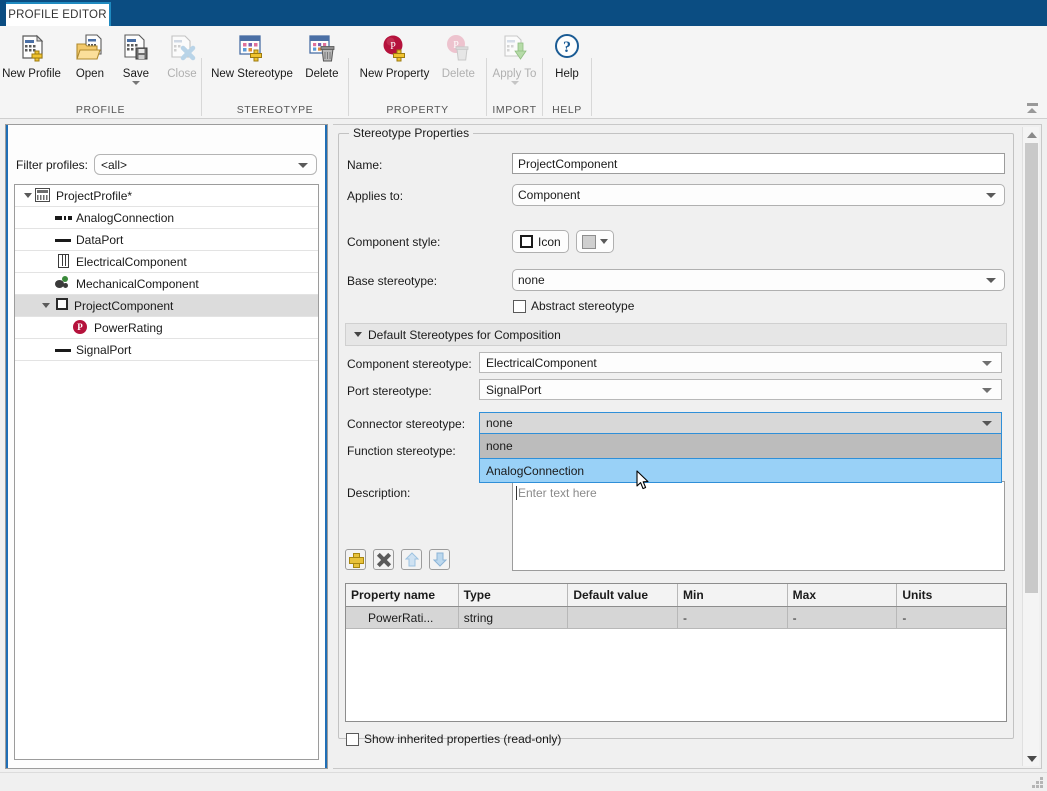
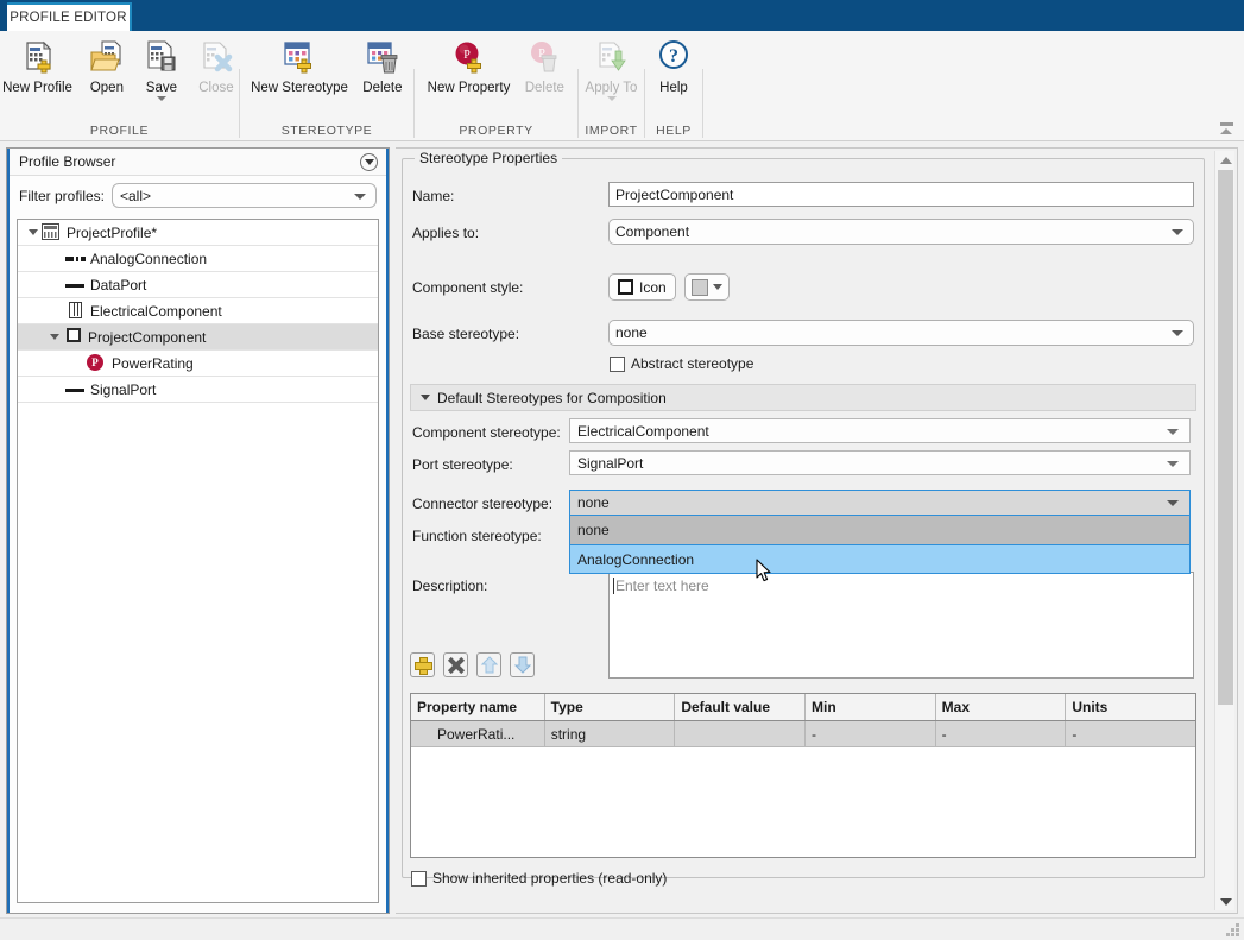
  PROFILE EDITOR
  New Profile
  Open
  Save
  Close
  PROFILE
  New Stereotype
  Delete
  STEREOTYPE
  P
  New Property
  P
  Delete
  PROPERTY
  Apply To
  IMPORT
  ?
  Help
  HELP
+ Profile Browser
  Filter profiles:
  <all>
  ProjectProfile*
  AnalogConnection
  DataPort
  ElectricalComponent
- MechanicalComponent
  ProjectComponent
  P
  PowerRating
  SignalPort
  Stereotype Properties
  Name:
  ProjectComponent
  Applies to:
  Component
  Component style:
  Icon
  Base stereotype:
  none
  Abstract stereotype
  Default Stereotypes for Composition
  Component stereotype:
  ElectricalComponent
  Port stereotype:
  SignalPort
  Connector stereotype:
  none
  none
  AnalogConnection
  Function stereotype:
  Description:
  Enter text here
  Property name
  Type
  Default value
  Min
  Max
  Units
  PowerRati...
  string
  -
  -
  -
  Show inherited properties (read-only)
